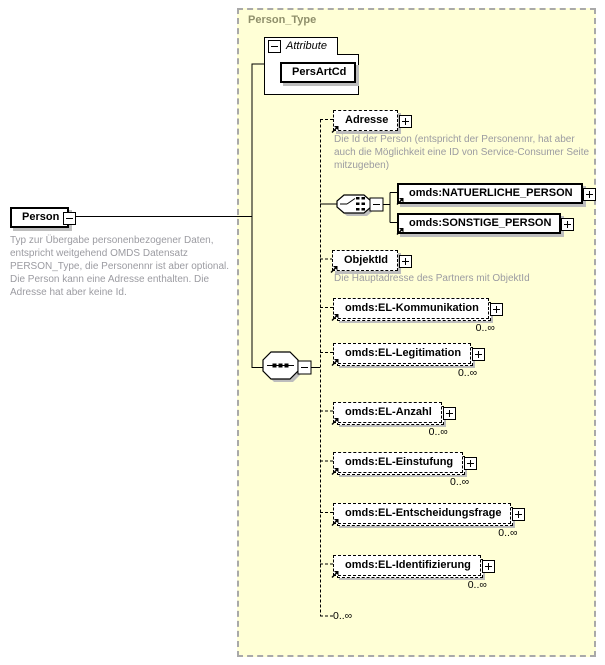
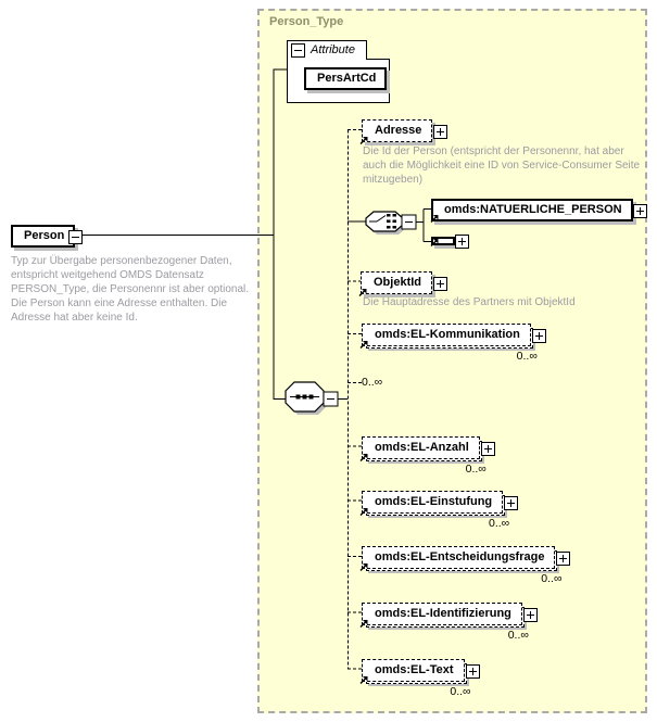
  Person_Type
  Person
  Typ zur Übergabe personenbezogener Daten, entspricht weitgehend OMDS Datensatz PERSON_Type, die Personennr ist aber optional. Die Person kann eine Adresse enthalten. Die Adresse hat aber keine Id.
  Attribute
  PersArtCd
  Adresse
  Die Id der Person (entspricht der Personennr, hat aber auch die Möglichkeit eine ID von Service-Consumer Seite mitzugeben)
  omds:NATUERLICHE_PERSON
- omds:SONSTIGE_PERSON
  ObjektId
  Die Hauptadresse des Partners mit ObjektId
  omds:EL-Kommunikation
  0..∞
- omds:EL-Legitimation
  0..∞
  omds:EL-Anzahl
  0..∞
  omds:EL-Einstufung
  0..∞
  omds:EL-Entscheidungsfrage
  0..∞
  omds:EL-Identifizierung
  0..∞
+ omds:EL-Text
  0..∞
